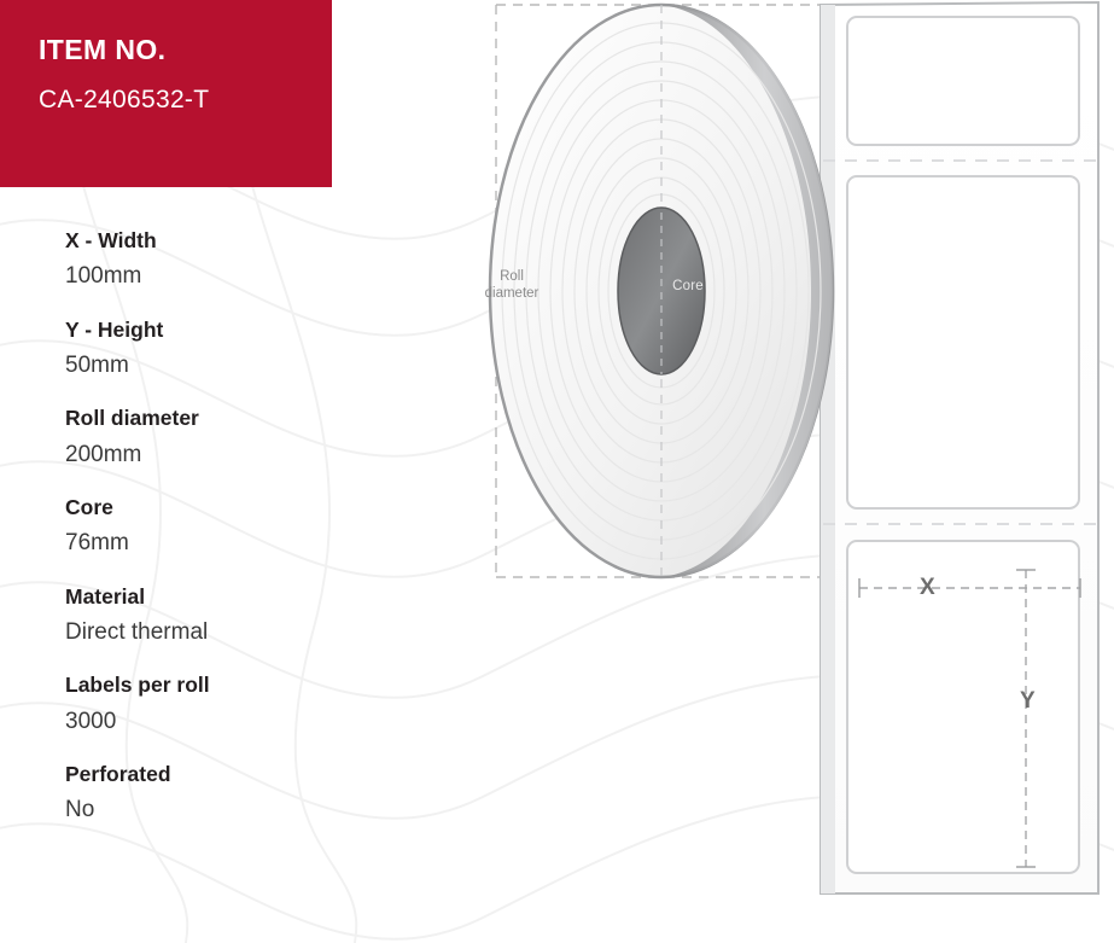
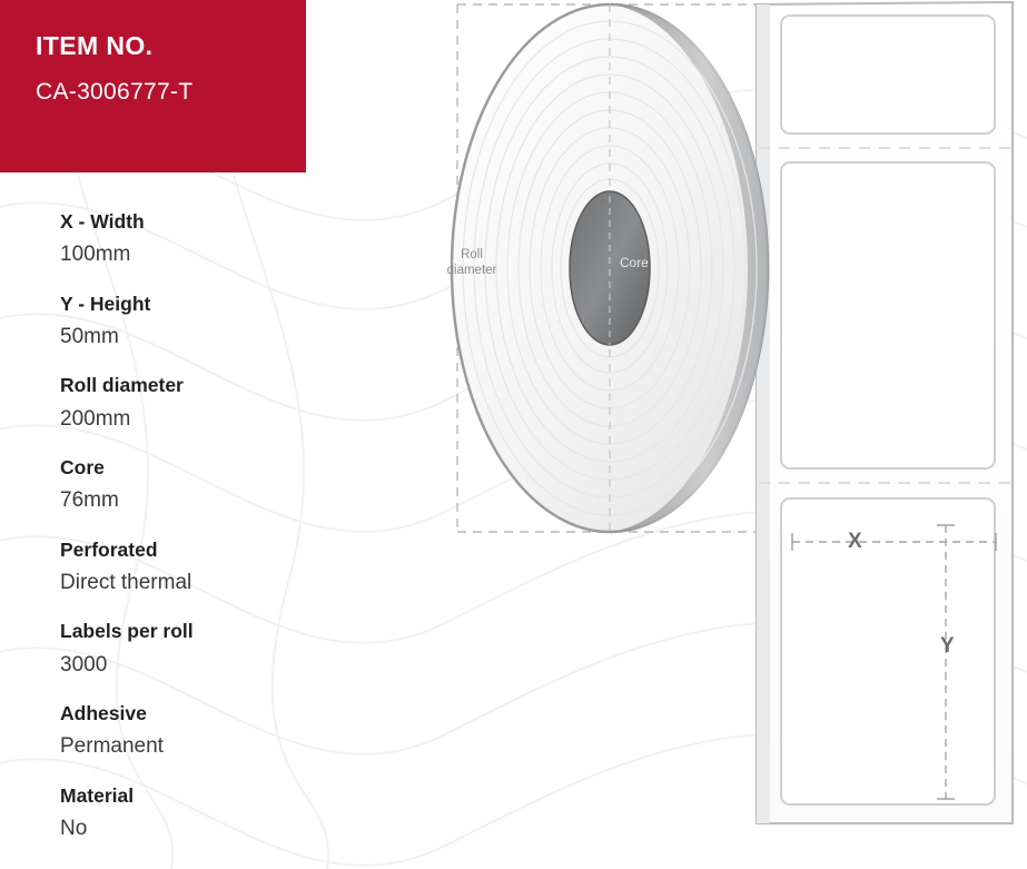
  ITEM NO.
- CA-2406532-T
+ CA-3006777-T
  X - Width
  100mm
  Y - Height
  50mm
  Roll diameter
  200mm
  Core
  76mm
- Material
+ Perforated
  Direct thermal
  Labels per roll
  3000
+ Adhesive
+ Permanent
- Perforated
+ Material
  No
  Roll
  diameter
  Core
  X
  Y
